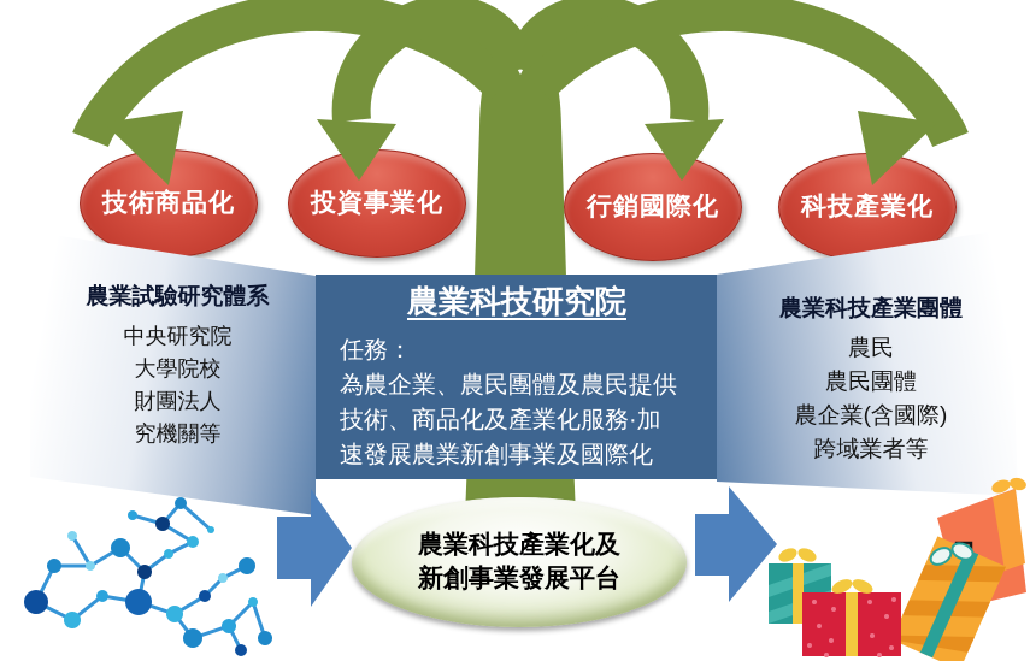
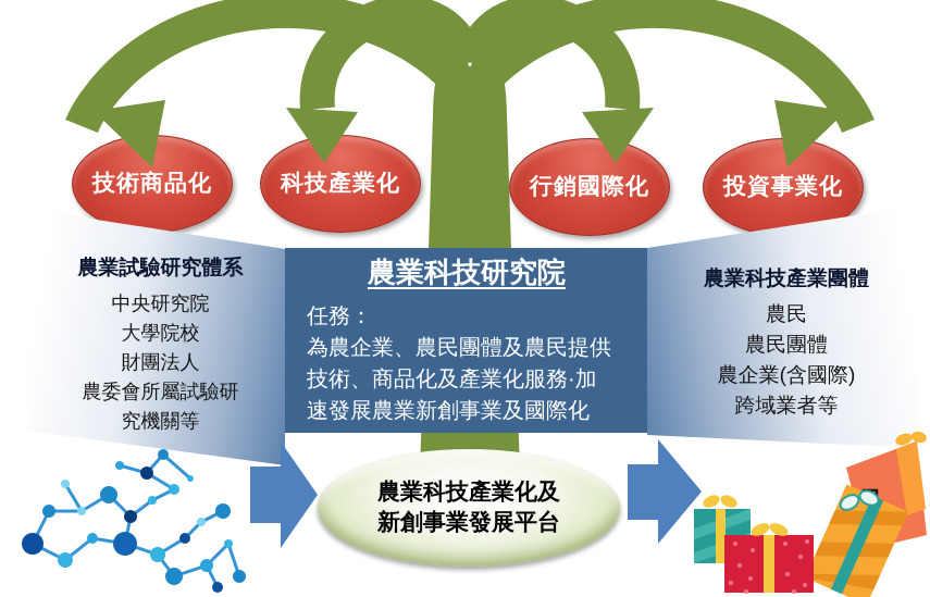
  技術商品化
- 投資事業化
+ 科技產業化
  行銷國際化
- 科技產業化
+ 投資事業化
  農業試驗研究體系
  中央研究院
  大學院校
  財團法人
+ 農委會所屬試驗研
  究機關等
  農業科技研究院
  任務：
  為農企業、農民團體及農民提供
  技術、商品化及產業化服務·加
  速發展農業新創事業及國際化
  農業科技產業團體
  農民
  農民團體
  農企業(含國際)
  跨域業者等
  農業科技產業化及
  新創事業發展平台
